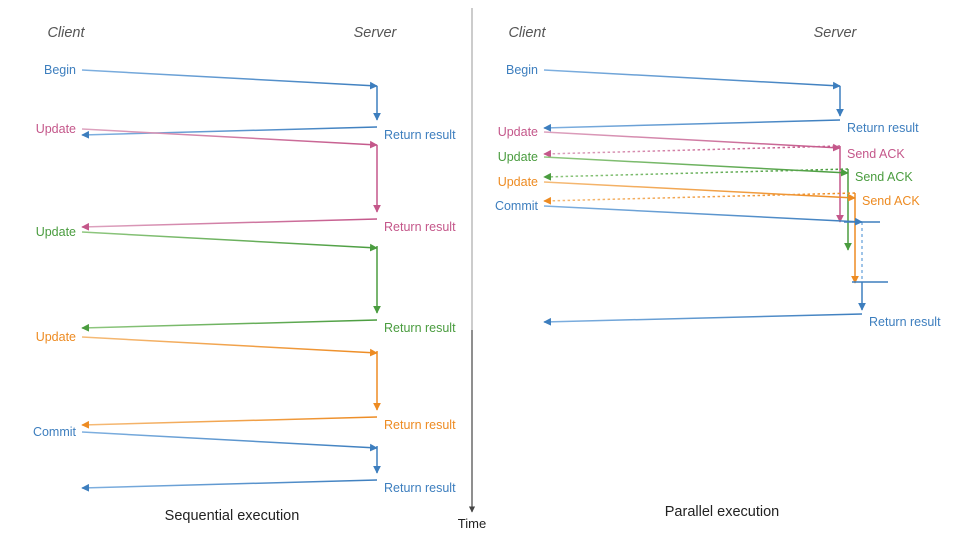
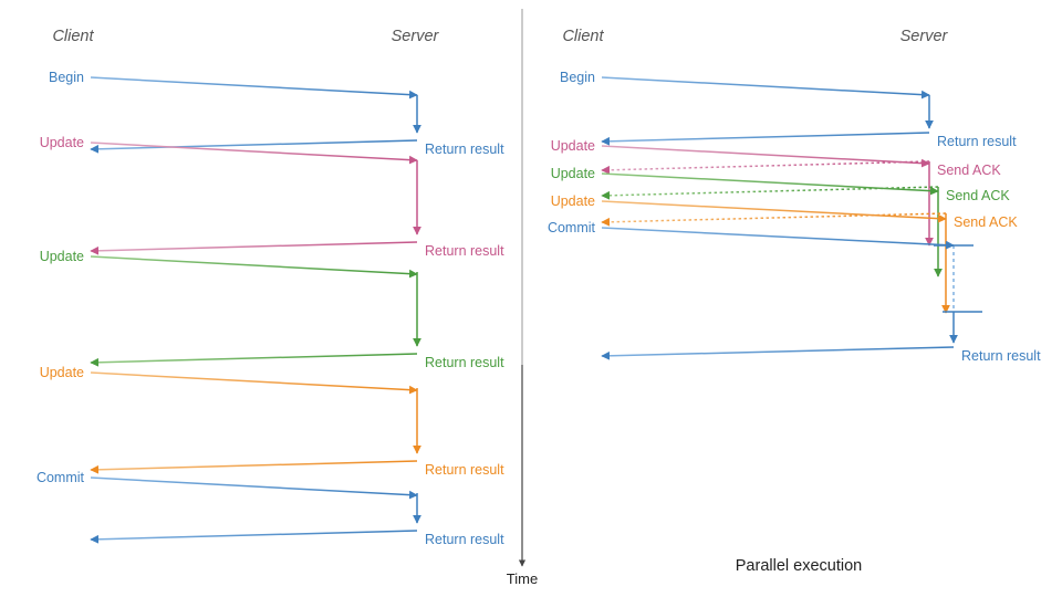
  Client
  Server
  Begin
  Return result
  Update
  Return result
  Update
  Return result
  Update
  Return result
  Commit
  Return result
- Sequential execution
  Client
  Server
  Begin
  Return result
  Update
  Send ACK
  Update
  Send ACK
  Update
  Send ACK
  Commit
  Return result
  Parallel execution
  Time
